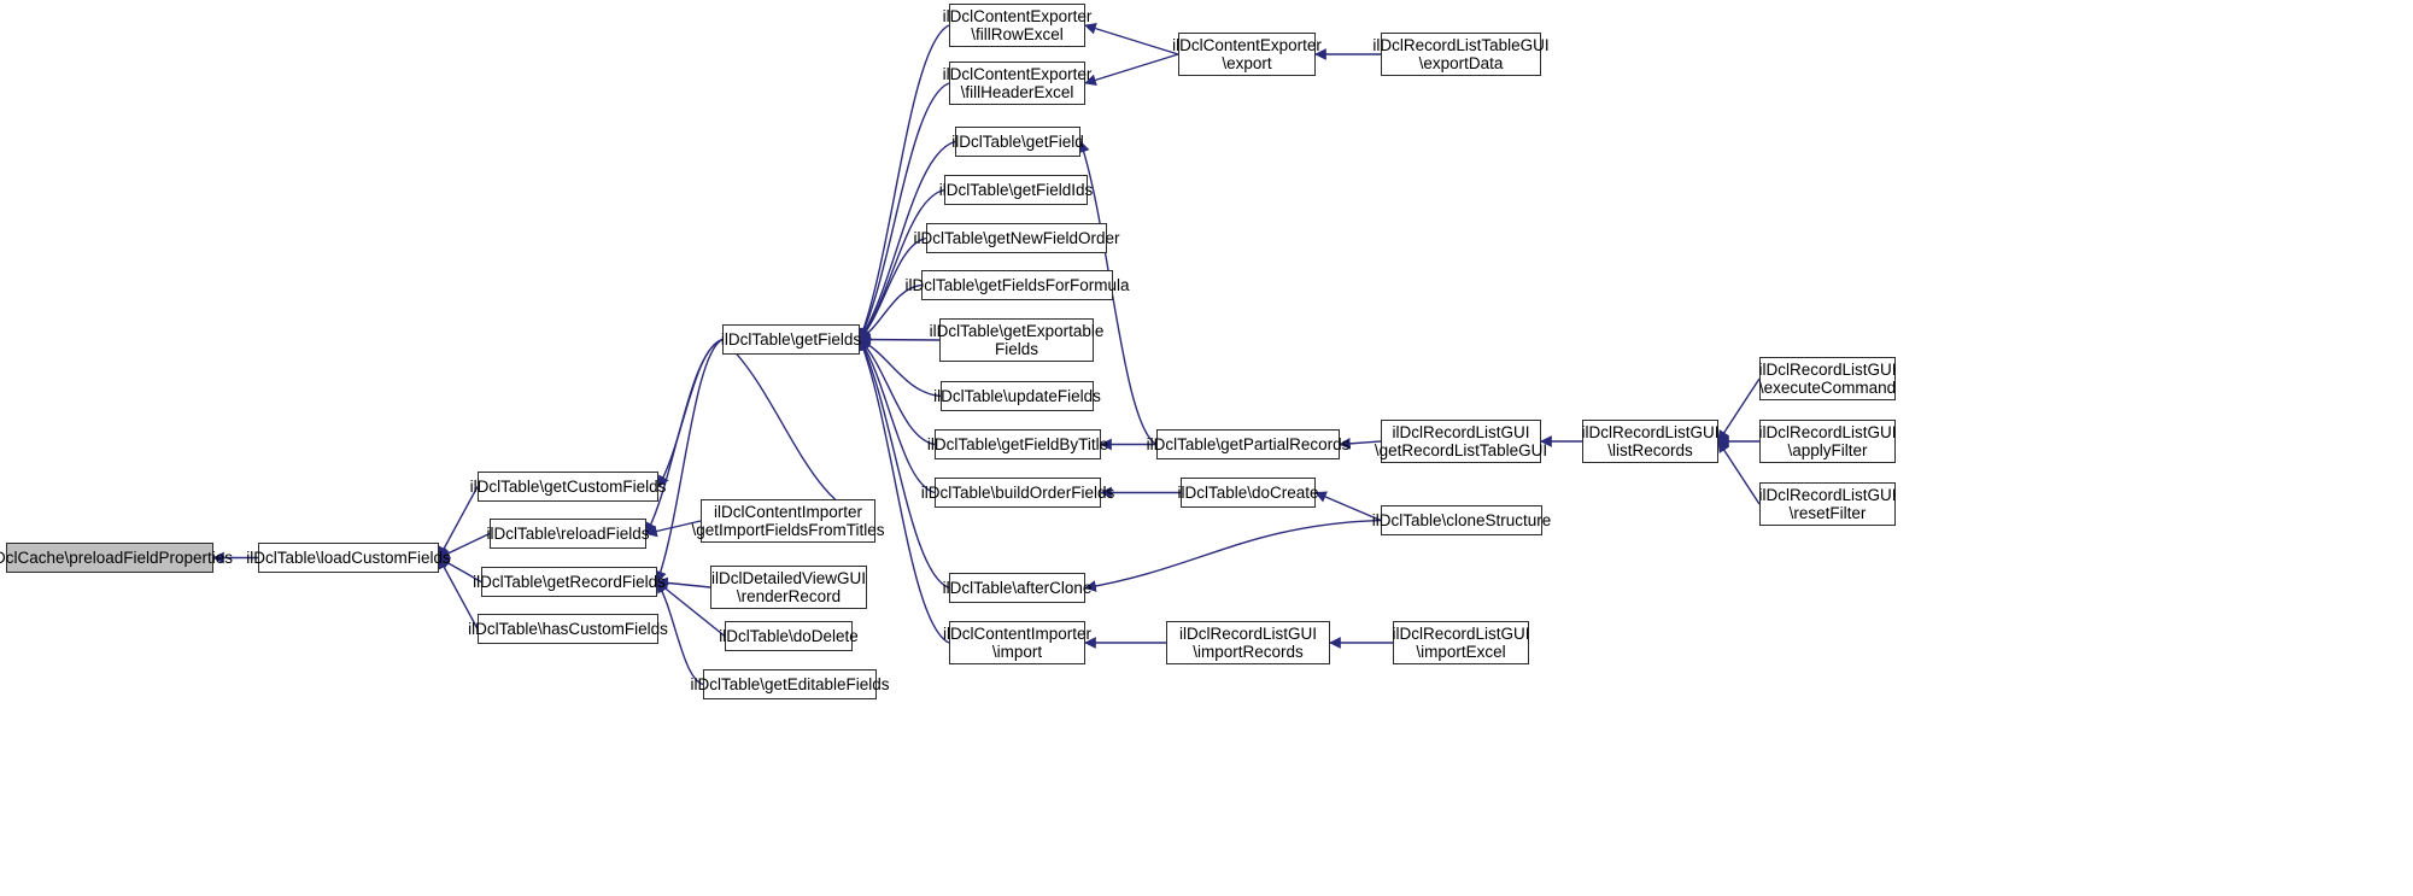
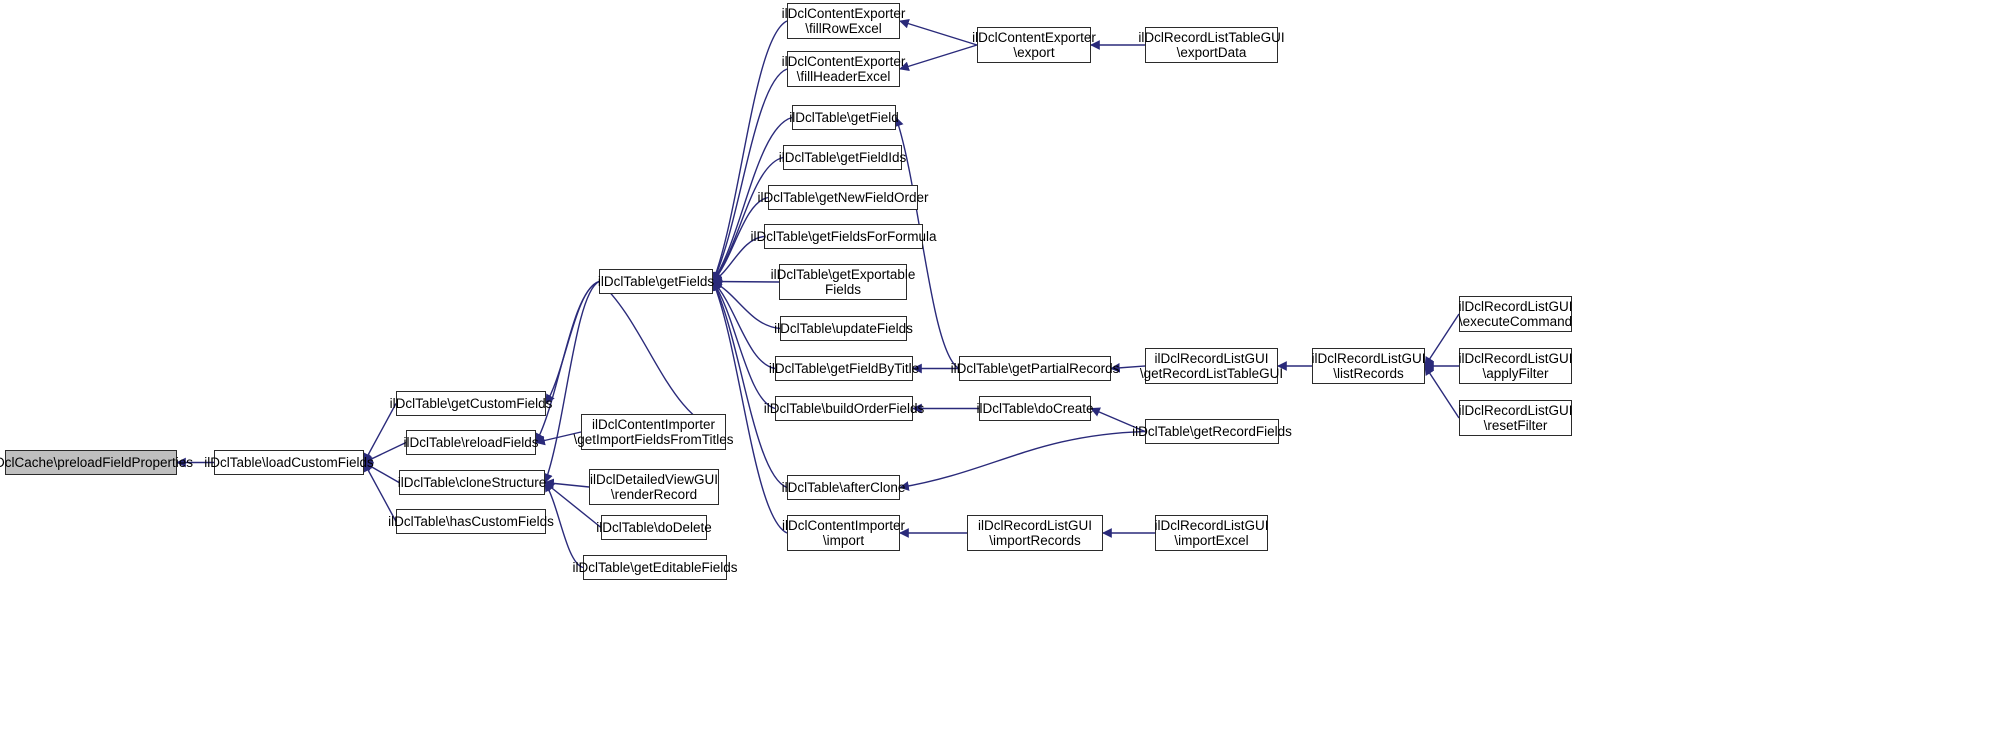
  clCache\preloadFieldProperties
  ilDclTable\loadCustomFields
  ilDclTable\getCustomFields
  ilDclTable\reloadFields
- ilDclTable\getRecordFields
+ ilDclTable\cloneStructure
  ilDclTable\hasCustomFields
  ilDclTable\getFields
  ilDclContentImporter
  \getImportFieldsFromTitles
  ilDclDetailedViewGUI
  \renderRecord
  ilDclTable\doDelete
  ilDclTable\getEditableFields
  ilDclContentExporter
  \fillRowExcel
  ilDclContentExporter
  \fillHeaderExcel
  ilDclTable\getField
  ilDclTable\getFieldIds
  ilDclTable\getNewFieldOrder
  ilDclTable\getFieldsForFormula
  ilDclTable\getExportable
  Fields
  ilDclTable\updateFields
  ilDclTable\getFieldByTitle
  ilDclTable\buildOrderFields
  ilDclTable\afterClone
  ilDclContentImporter
  \import
  ilDclContentExporter
  \export
  ilDclTable\getPartialRecords
  ilDclTable\doCreate
- ilDclTable\cloneStructure
+ ilDclTable\getRecordFields
  ilDclRecordListGUI
  \importRecords
  ilDclRecordListTableGUI
  \exportData
  ilDclRecordListGUI
  \getRecordListTableGUI
  ilDclRecordListGUI
  \importExcel
  ilDclRecordListGUI
  \listRecords
  ilDclRecordListGUI
  \executeCommand
  ilDclRecordListGUI
  \applyFilter
  ilDclRecordListGUI
  \resetFilter
